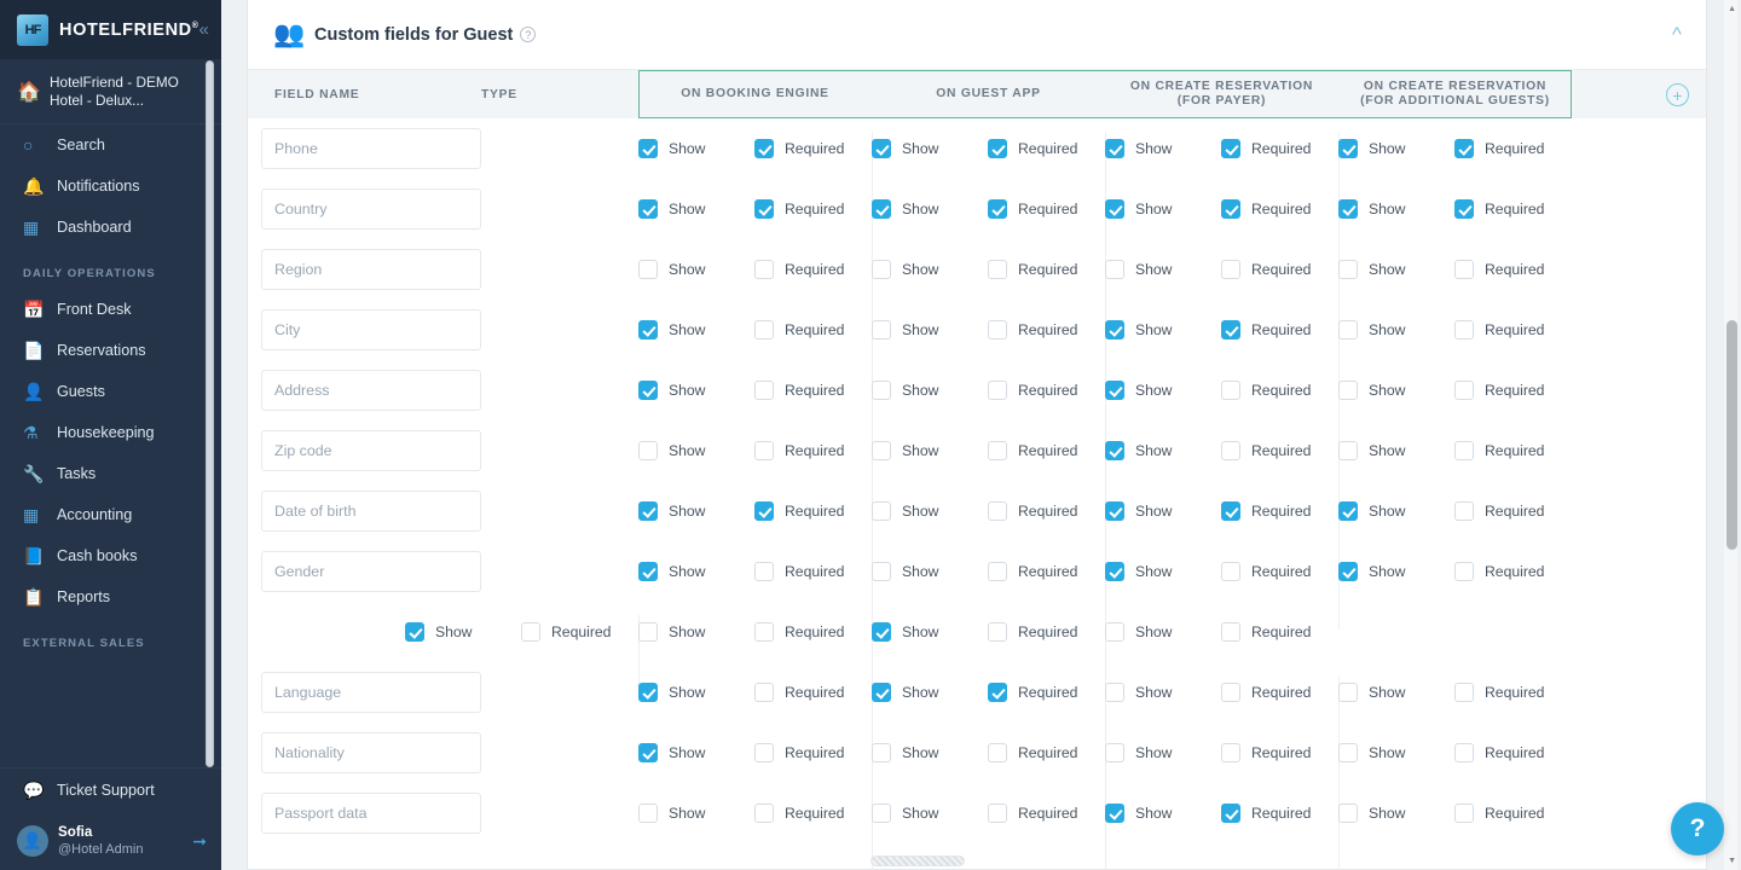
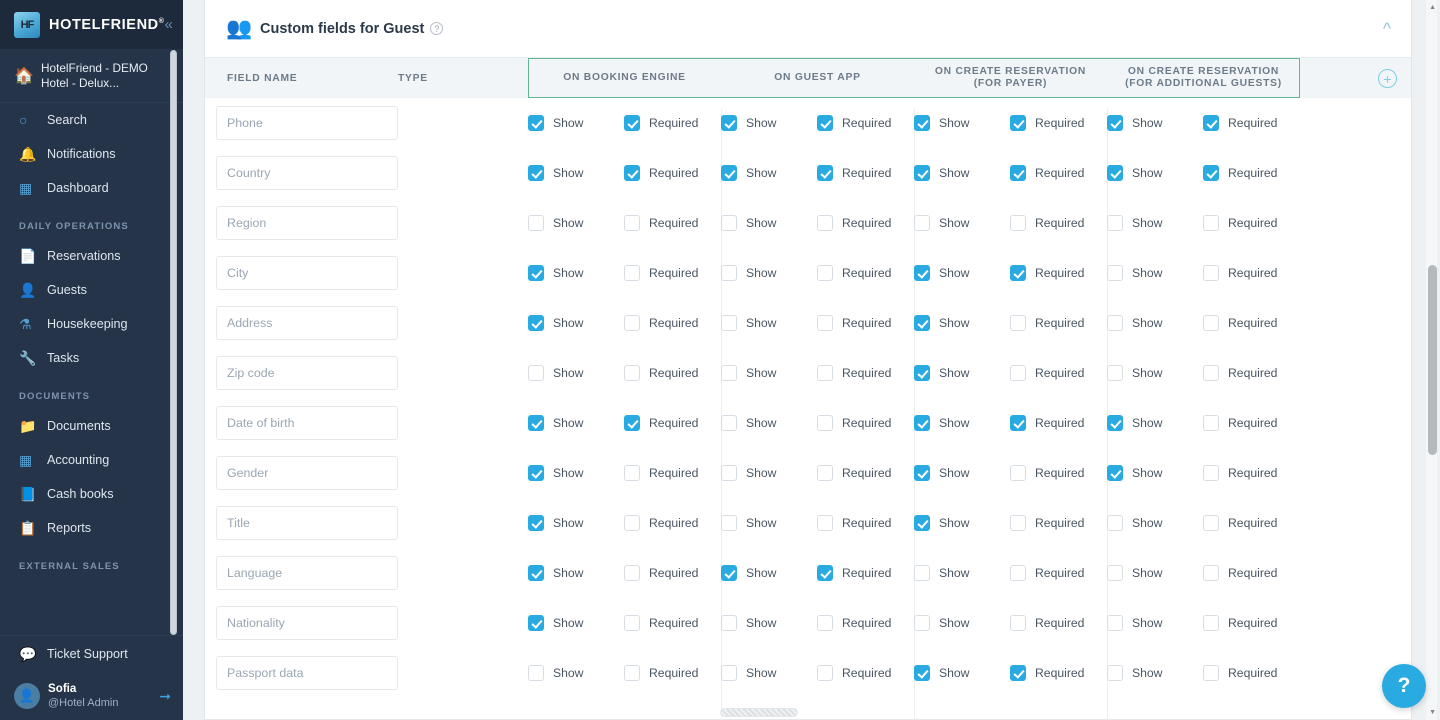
  HF
  HOTELFRIEND
  «
  🏠
  HotelFriend - DEMO
  Hotel - Delux...
  ○
  Search
  🔔
  Notifications
  ▦
  Dashboard
  DAILY OPERATIONS
- 📅
- Front Desk
  📄
  Reservations
  👤
  Guests
  ⚗
  Housekeeping
  🔧
  Tasks
+ DOCUMENTS
+ 📁
+ Documents
  ▦
  Accounting
  📘
  Cash books
  📋
  Reports
  EXTERNAL SALES
  💬
  Ticket Support
  👤
  Sofia
  @Hotel Admin
  ➞
  👥
  Custom fields for Guest
  ?
  ^
  FIELD NAME
  TYPE
  ON BOOKING ENGINE
  ON GUEST APP
  ON CREATE RESERVATION
  (FOR PAYER)
  ON CREATE RESERVATION
  (FOR ADDITIONAL GUESTS)
  +
  Phone
  Show
  Required
  Show
  Required
  Show
  Required
  Show
  Required
  Country
  Show
  Required
  Show
  Required
  Show
  Required
  Show
  Required
  Region
  Show
  Required
  Show
  Required
  Show
  Required
  Show
  Required
  City
  Show
  Required
  Show
  Required
  Show
  Required
  Show
  Required
  Address
  Show
  Required
  Show
  Required
  Show
  Required
  Show
  Required
  Zip code
  Show
  Required
  Show
  Required
  Show
  Required
  Show
  Required
  Date of birth
  Show
  Required
  Show
  Required
  Show
  Required
  Show
  Required
  Gender
  Show
  Required
  Show
  Required
  Show
  Required
  Show
  Required
+ Title
  Show
  Required
  Show
  Required
  Show
  Required
  Show
  Required
  Language
  Show
  Required
  Show
  Required
  Show
  Required
  Show
  Required
  Nationality
  Show
  Required
  Show
  Required
  Show
  Required
  Show
  Required
  Passport data
  Show
  Required
  Show
  Required
  Show
  Required
  Show
  Required
  ?
